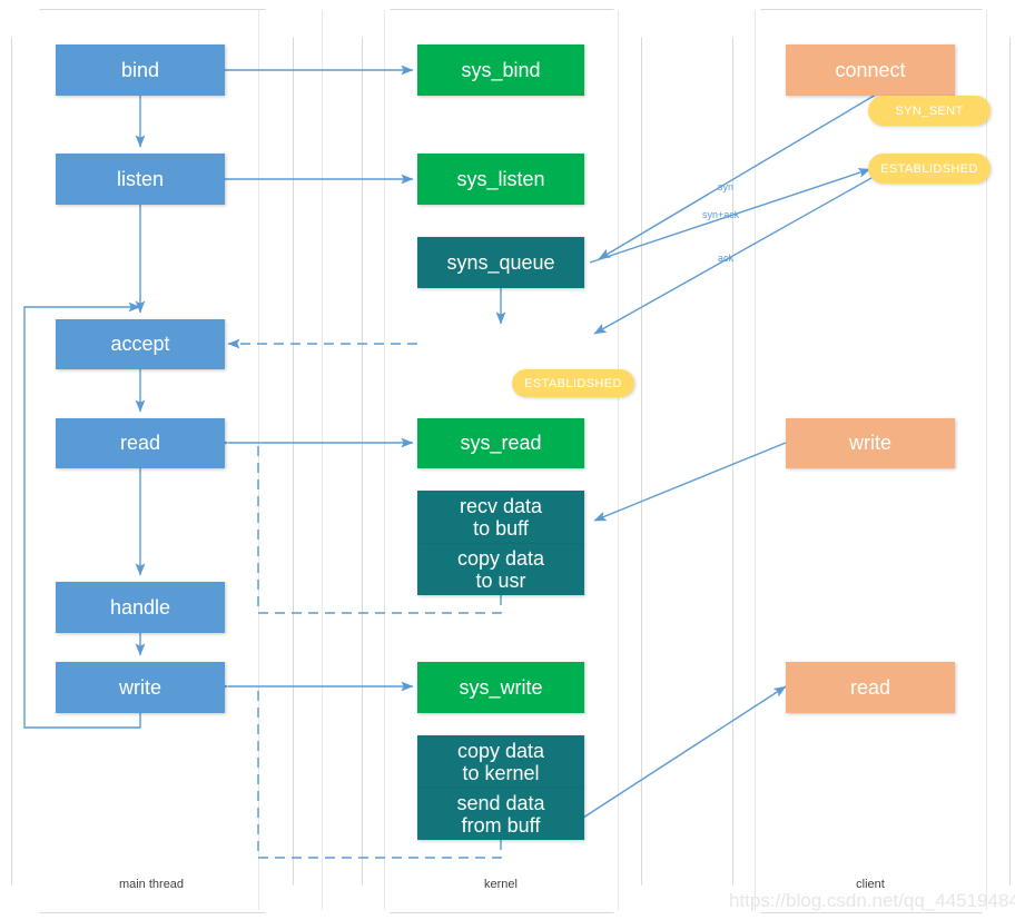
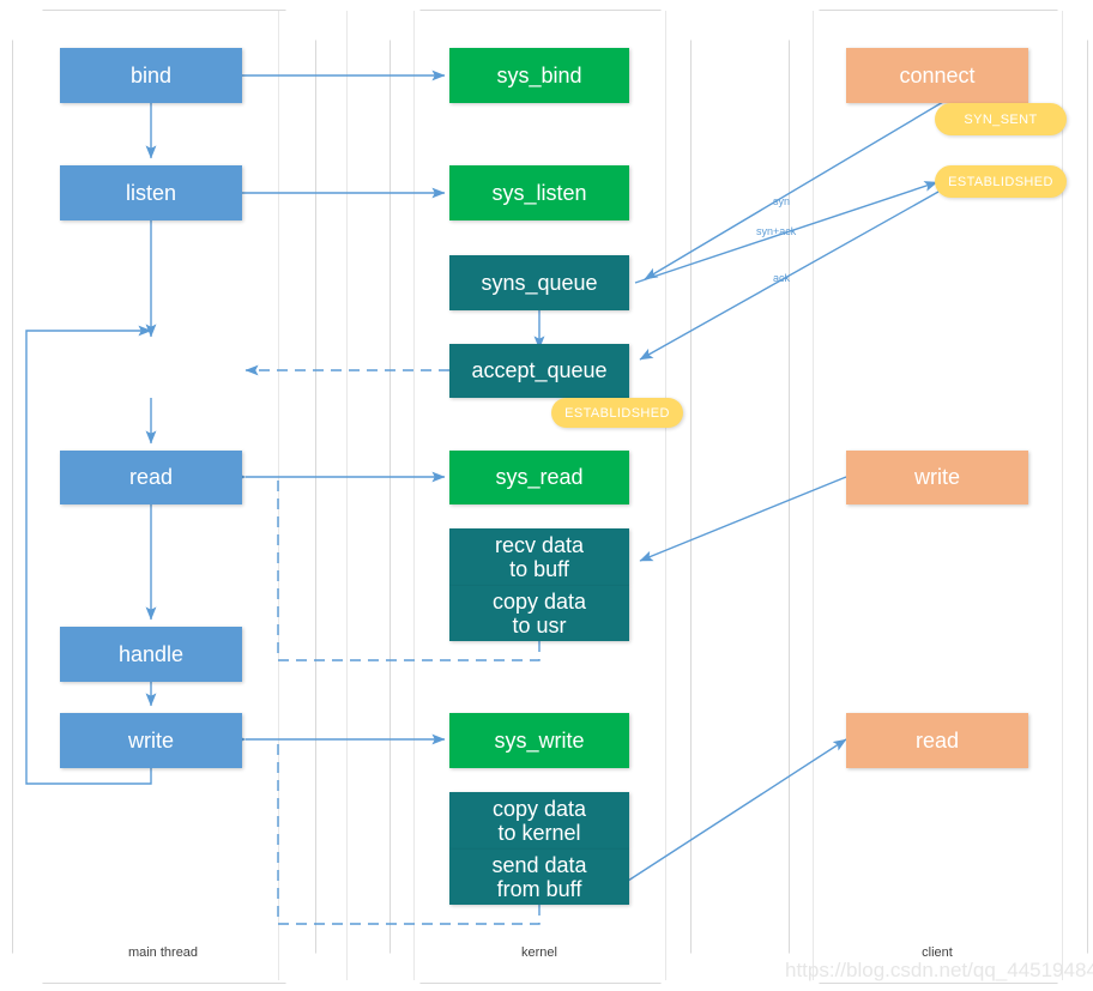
  syn
  syn+ack
  ack
  bind
  listen
- accept
  read
  handle
  write
  sys_bind
  sys_listen
  syns_queue
+ accept_queue
  sys_read
  recv data
  to buff
  copy data
  to usr
  sys_write
  copy data
  to kernel
  send data
  from buff
  connect
  write
  read
  SYN_SENT
  ESTABLIDSHED
  ESTABLIDSHED
  main thread
  kernel
  client
  https://blog.csdn.net/qq_44519484
